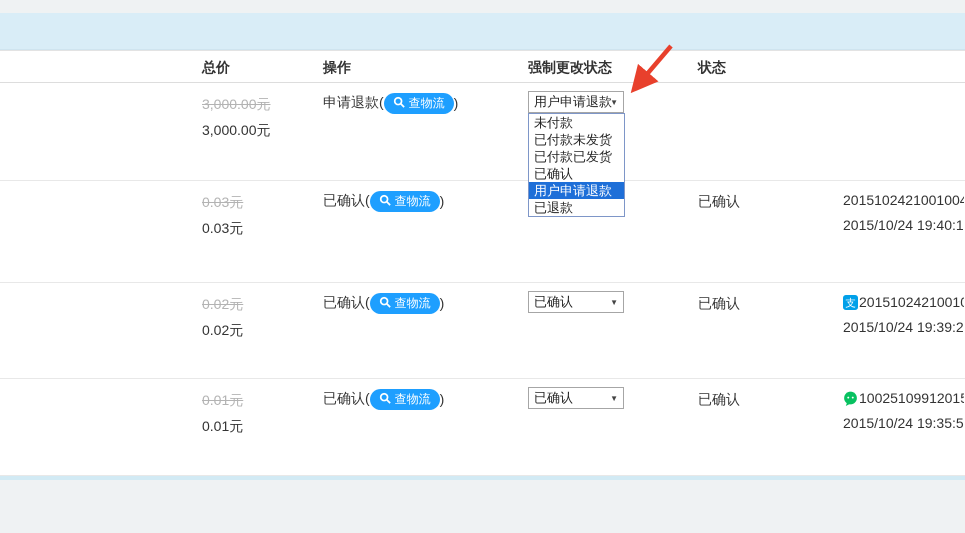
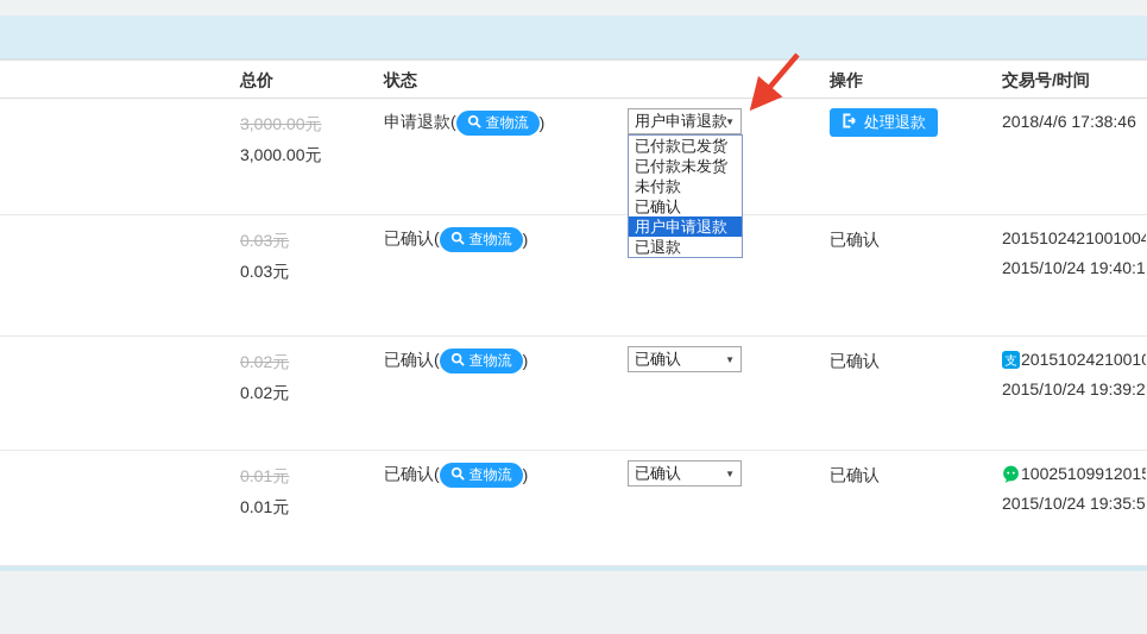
  总价
- 操作
+ 状态
- 强制更改状态
- 状态
+ 操作
+ 交易号/时间
  3,000.00元
  3,000.00元
  申请退款(
  查物流
  )
  用户申请退款
  ▼
+ 处理退款
+ 2018/4/6 17:38:46
  0.03元
  0.03元
  已确认(
  查物流
  )
  已确认
  2015102421001004
  2015/10/24 19:40:1
  0.02元
  0.02元
  已确认(
  查物流
  )
  已确认
  ▼
  已确认
  支
  2015102421001
  2015/10/24 19:39:2
  0.01元
  0.01元
  已确认(
  查物流
  )
  已确认
  ▼
  已确认
  1002510991201
  2015/10/24 19:35:5
- 未付款
+ 已付款已发货
  已付款未发货
- 已付款已发货
+ 未付款
  已确认
  用户申请退款
  已退款
